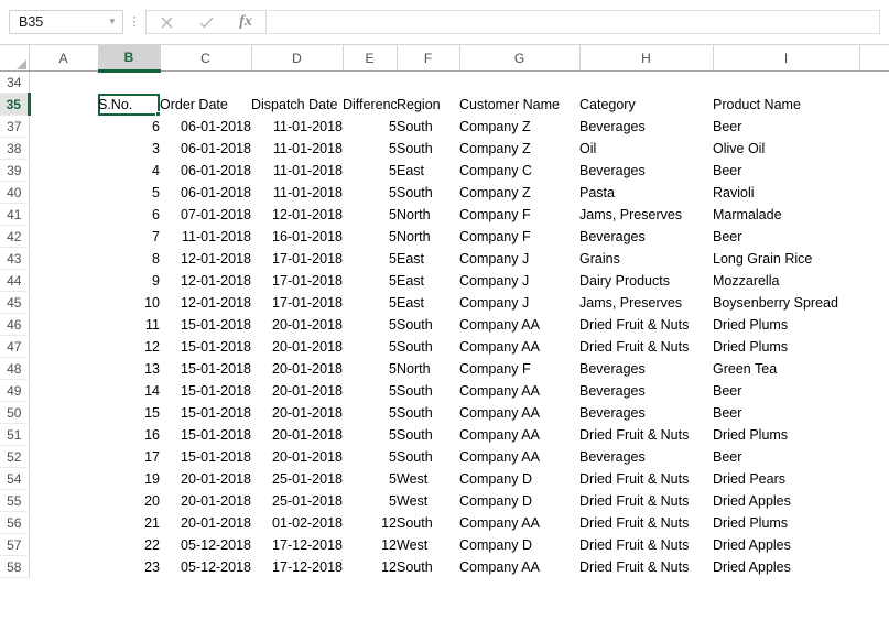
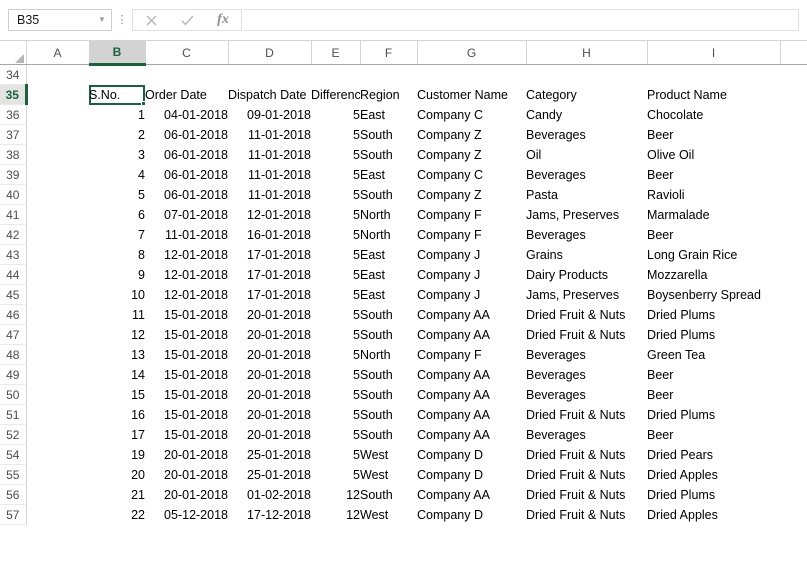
  B35
  ▼
  ⋮
  fx
  	A	B	C	D	E	F	G	H	I
  34
  35		S.No.	Order Date	Dispatch Date	Differenc	Region	Customer Name	Category	Product Name
+ 36		1	04-01-2018	09-01-2018	5	East	Company C	Candy	Chocolate
- 37		6	06-01-2018	11-01-2018	5	South	Company Z	Beverages	Beer
+ 37		2	06-01-2018	11-01-2018	5	South	Company Z	Beverages	Beer
  38		3	06-01-2018	11-01-2018	5	South	Company Z	Oil	Olive Oil
  39		4	06-01-2018	11-01-2018	5	East	Company C	Beverages	Beer
  40		5	06-01-2018	11-01-2018	5	South	Company Z	Pasta	Ravioli
  41		6	07-01-2018	12-01-2018	5	North	Company F	Jams, Preserves	Marmalade
  42		7	11-01-2018	16-01-2018	5	North	Company F	Beverages	Beer
  43		8	12-01-2018	17-01-2018	5	East	Company J	Grains	Long Grain Rice
  44		9	12-01-2018	17-01-2018	5	East	Company J	Dairy Products	Mozzarella
  45		10	12-01-2018	17-01-2018	5	East	Company J	Jams, Preserves	Boysenberry Spread
  46		11	15-01-2018	20-01-2018	5	South	Company AA	Dried Fruit & Nuts	Dried Plums
  47		12	15-01-2018	20-01-2018	5	South	Company AA	Dried Fruit & Nuts	Dried Plums
  48		13	15-01-2018	20-01-2018	5	North	Company F	Beverages	Green Tea
  49		14	15-01-2018	20-01-2018	5	South	Company AA	Beverages	Beer
  50		15	15-01-2018	20-01-2018	5	South	Company AA	Beverages	Beer
  51		16	15-01-2018	20-01-2018	5	South	Company AA	Dried Fruit & Nuts	Dried Plums
  52		17	15-01-2018	20-01-2018	5	South	Company AA	Beverages	Beer
  54		19	20-01-2018	25-01-2018	5	West	Company D	Dried Fruit & Nuts	Dried Pears
  55		20	20-01-2018	25-01-2018	5	West	Company D	Dried Fruit & Nuts	Dried Apples
  56		21	20-01-2018	01-02-2018	12	South	Company AA	Dried Fruit & Nuts	Dried Plums
  57		22	05-12-2018	17-12-2018	12	West	Company D	Dried Fruit & Nuts	Dried Apples
- 58		23	05-12-2018	17-12-2018	12	South	Company AA	Dried Fruit & Nuts	Dried Apples
